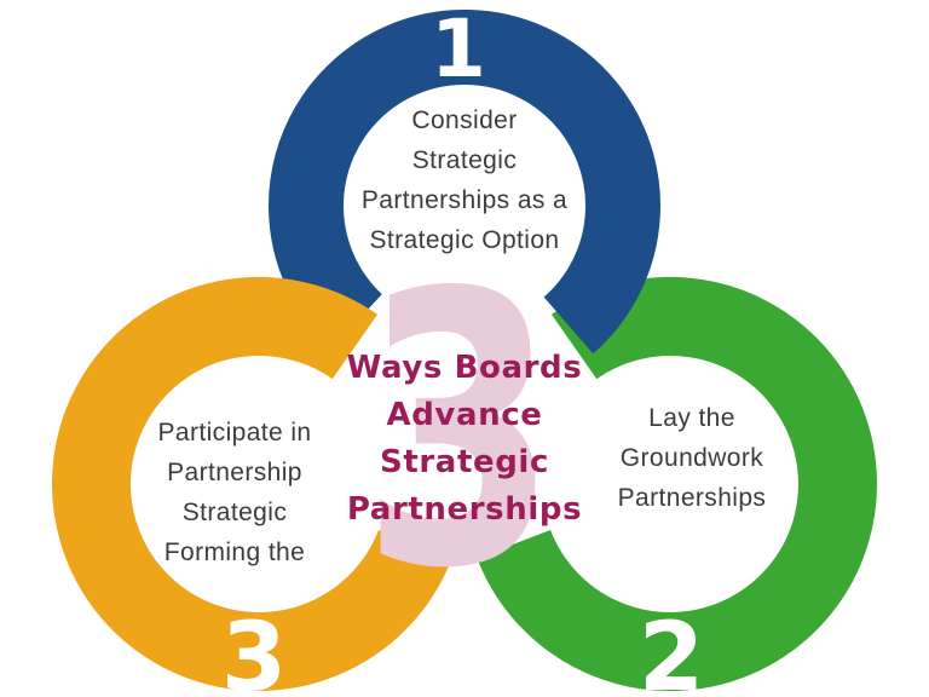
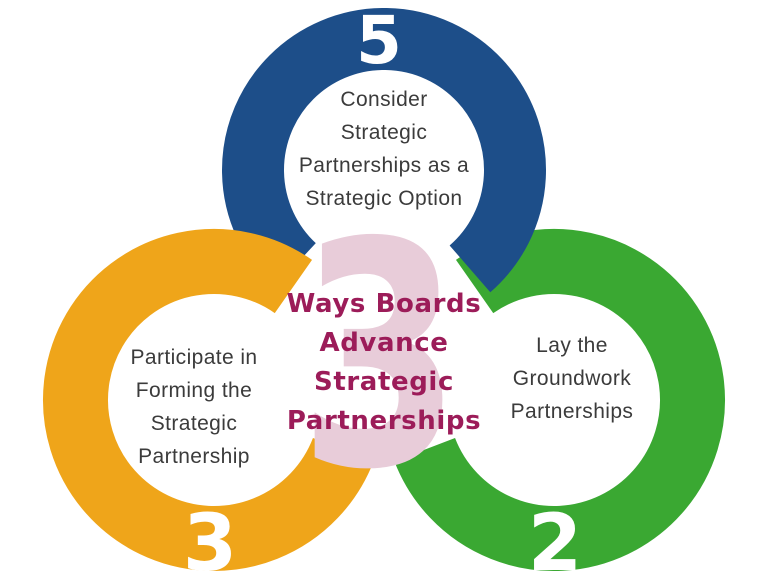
  3
- 1
+ 5
  2
  3
  Consider
  Strategic
  Partnerships as a
  Strategic Option
  Participate in
- Partnership
+ Forming the
  Strategic
- Forming the
+ Partnership
  Lay the
  Groundwork
  Partnerships
  Ways Boards
  Advance
  Strategic
  Partnerships
